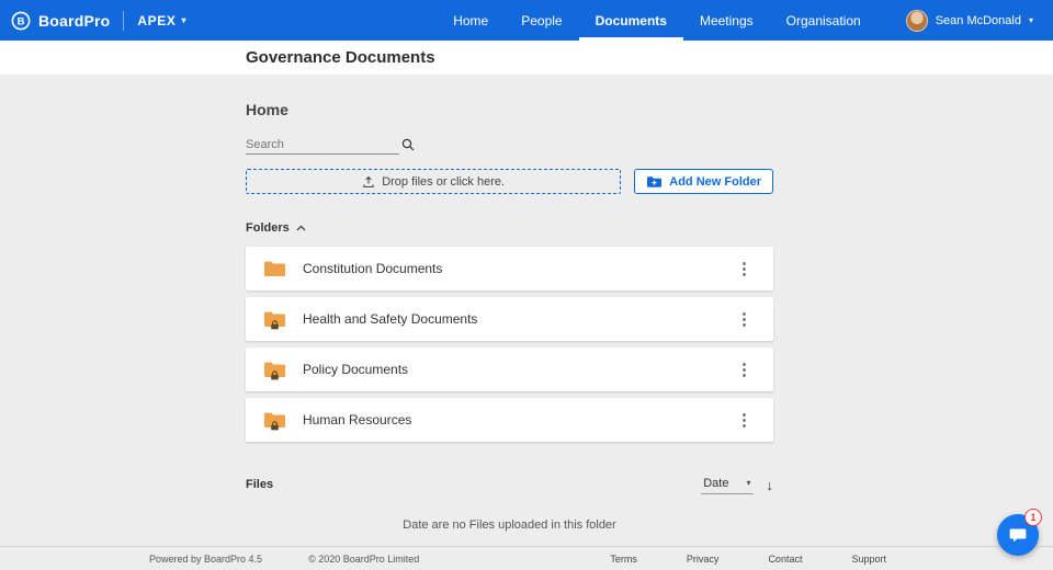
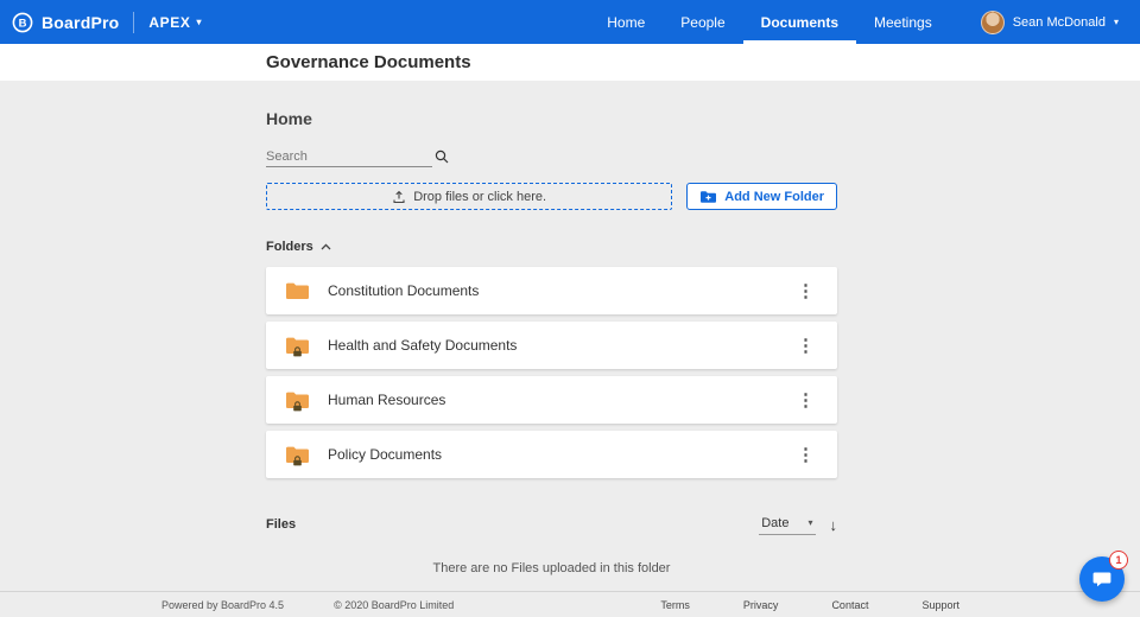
  B
  BoardPro
  APEX
  ▾
  Home
  People
  Documents
  Meetings
- Organisation
  Sean McDonald
  ▾
  Governance Documents
  Home
  Search
  Drop files or click here.
  Add New Folder
  Folders
  Constitution Documents
  ⋮
  Health and Safety Documents
  ⋮
- Policy Documents
+ Human Resources
  ⋮
- Human Resources
+ Policy Documents
  ⋮
  Files
  Date
  ▾
  ↓
- Date are no Files uploaded in this folder
+ There are no Files uploaded in this folder
  Powered by BoardPro 4.5
  © 2020 BoardPro Limited
  Terms
  Privacy
  Contact
  Support
  1
